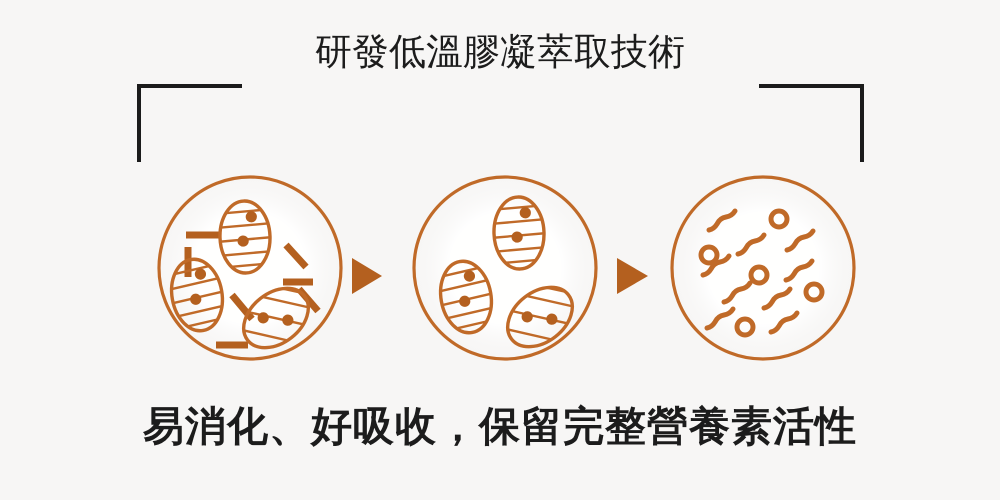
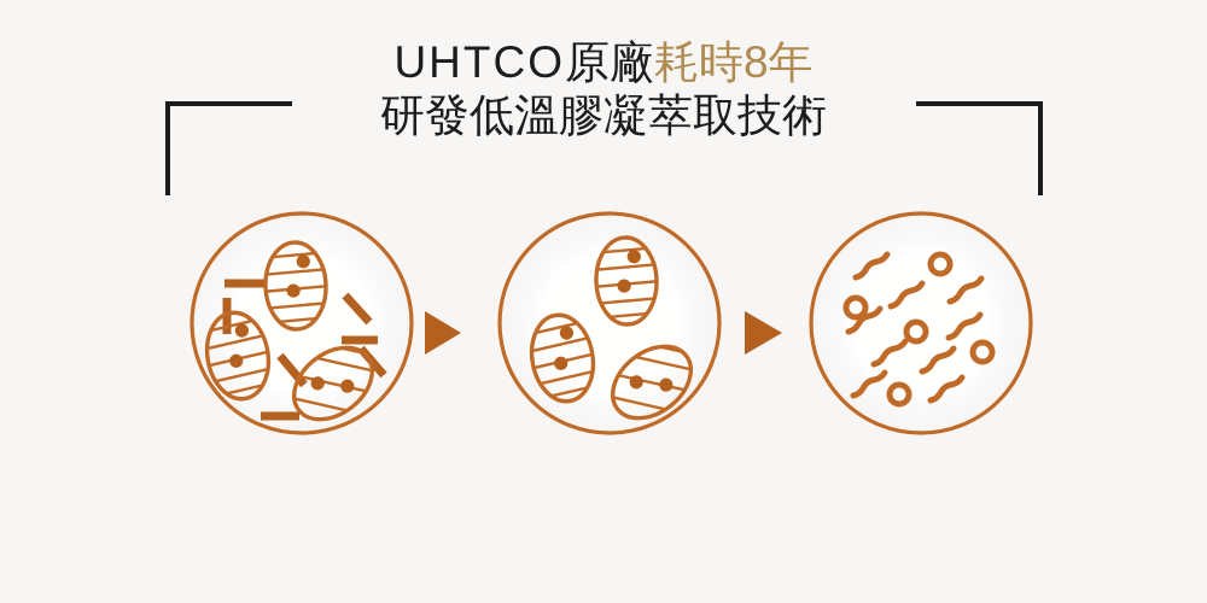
+ UHTCO原廠耗時8年
  研發低溫膠凝萃取技術
- 易消化、好吸收，保留完整營養素活性
